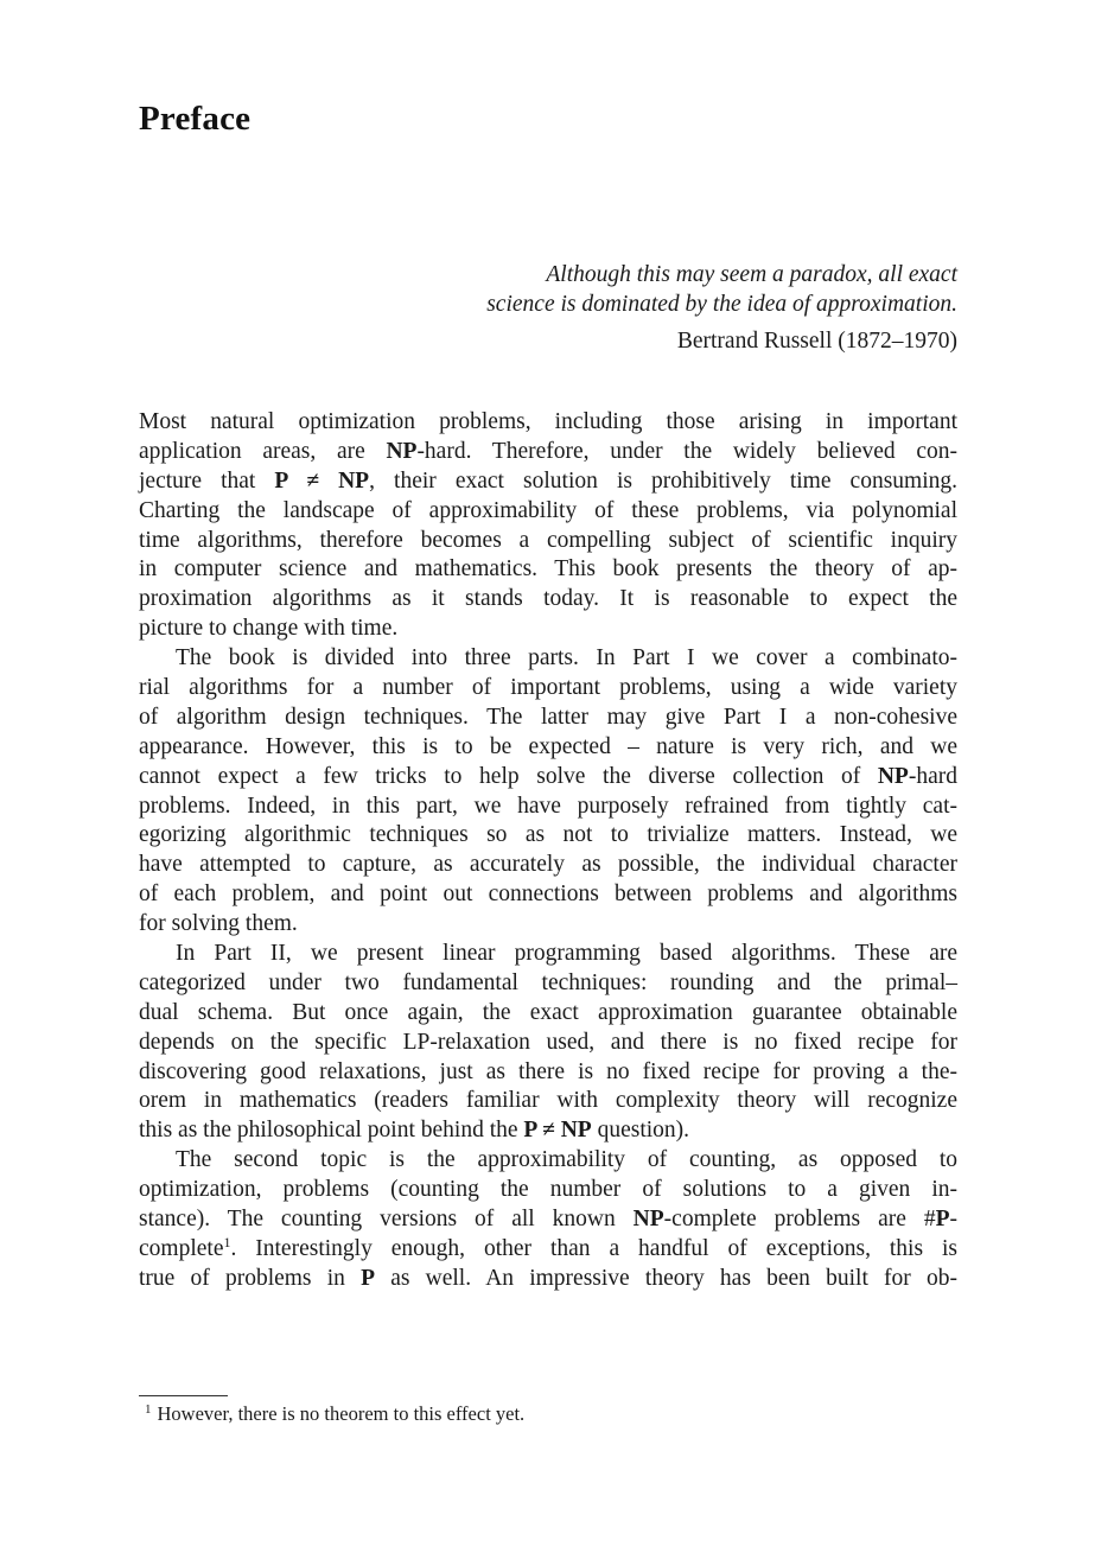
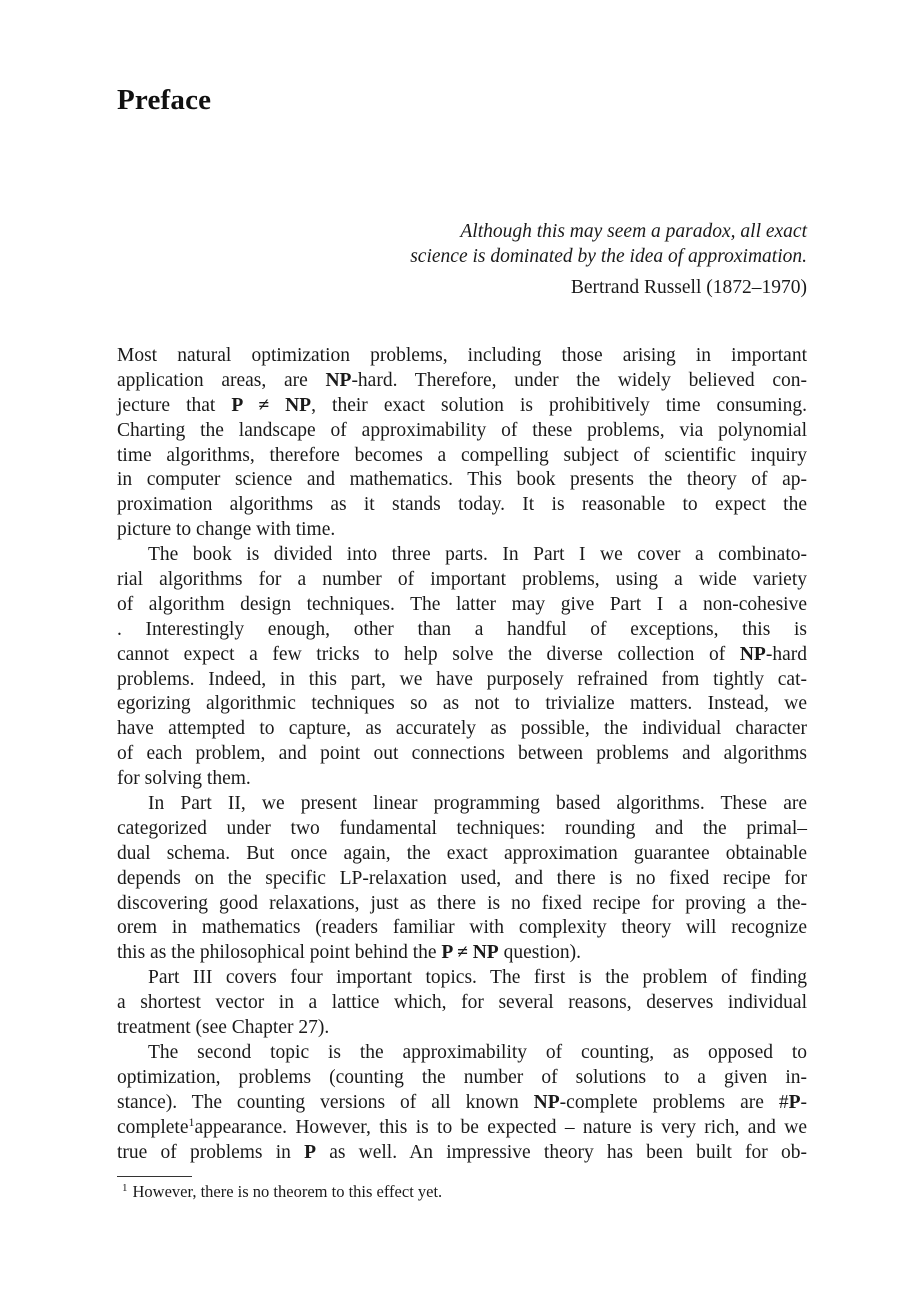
  Preface
  Although this may seem a paradox, all exact
  science is dominated by the idea of approximation.
  Bertrand Russell (1872–1970)
  Most natural optimization problems, including those arising in important
  application areas, are NP-hard. Therefore, under the widely believed con-
  jecture that P ≠ NP, their exact solution is prohibitively time consuming.
  Charting the landscape of approximability of these problems, via polynomial
  time algorithms, therefore becomes a compelling subject of scientific inquiry
  in computer science and mathematics. This book presents the theory of ap-
  proximation algorithms as it stands today. It is reasonable to expect the
  picture to change with time.
  The book is divided into three parts. In Part I we cover a combinato-
  rial algorithms for a number of important problems, using a wide variety
  of algorithm design techniques. The latter may give Part I a non-cohesive
- appearance. However, this is to be expected – nature is very rich, and we
+ . Interestingly enough, other than a handful of exceptions, this is
  cannot expect a few tricks to help solve the diverse collection of NP-hard
  problems. Indeed, in this part, we have purposely refrained from tightly cat-
  egorizing algorithmic techniques so as not to trivialize matters. Instead, we
  have attempted to capture, as accurately as possible, the individual character
  of each problem, and point out connections between problems and algorithms
  for solving them.
  In Part II, we present linear programming based algorithms. These are
  categorized under two fundamental techniques: rounding and the primal–
  dual schema. But once again, the exact approximation guarantee obtainable
  depends on the specific LP-relaxation used, and there is no fixed recipe for
  discovering good relaxations, just as there is no fixed recipe for proving a the-
  orem in mathematics (readers familiar with complexity theory will recognize
  this as the philosophical point behind the P ≠ NP question).
+ Part III covers four important topics. The first is the problem of finding
+ a shortest vector in a lattice which, for several reasons, deserves individual
+ treatment (see Chapter 27).
  The second topic is the approximability of counting, as opposed to
  optimization, problems (counting the number of solutions to a given in-
  stance). The counting versions of all known NP-complete problems are #P-
- complete1. Interestingly enough, other than a handful of exceptions, this is
+ complete1appearance. However, this is to be expected – nature is very rich, and we
  true of problems in P as well. An impressive theory has been built for ob-
  1 However, there is no theorem to this effect yet.
